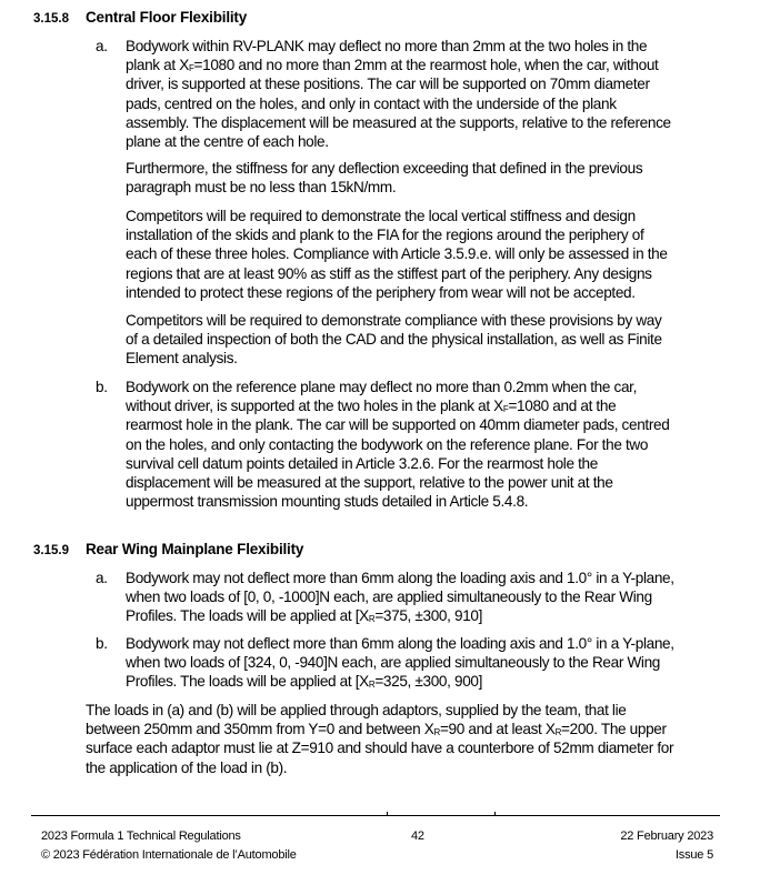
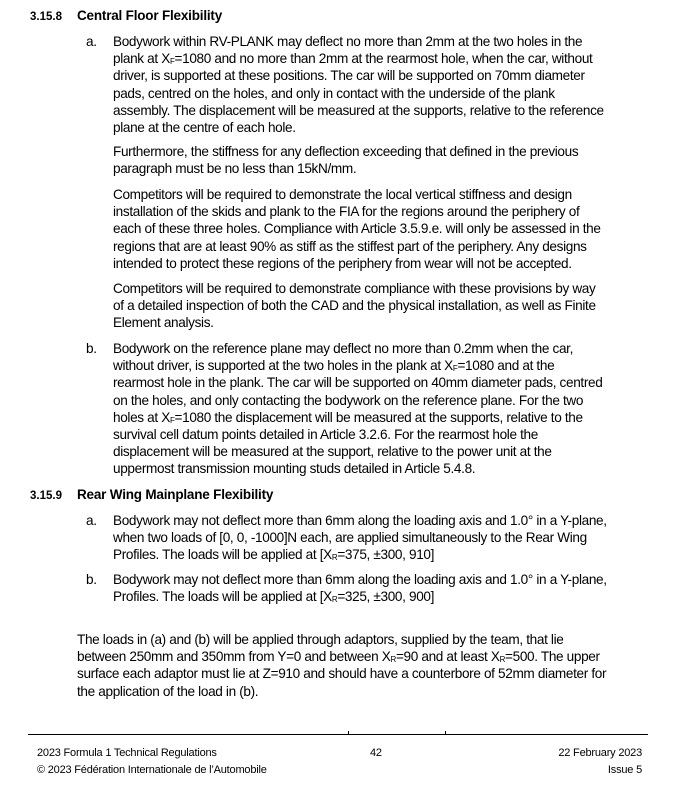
  3.15.8 Central Floor Flexibility
  a.
  Bodywork within RV-PLANK may deflect no more than 2mm at the two holes in the
  plank at XF=1080 and no more than 2mm at the rearmost hole, when the car, without
  driver, is supported at these positions. The car will be supported on 70mm diameter
  pads, centred on the holes, and only in contact with the underside of the plank
  assembly. The displacement will be measured at the supports, relative to the reference
  plane at the centre of each hole.
  Furthermore, the stiffness for any deflection exceeding that defined in the previous
  paragraph must be no less than 15kN/mm.
  Competitors will be required to demonstrate the local vertical stiffness and design
  installation of the skids and plank to the FIA for the regions around the periphery of
  each of these three holes. Compliance with Article 3.5.9.e. will only be assessed in the
  regions that are at least 90% as stiff as the stiffest part of the periphery. Any designs
  intended to protect these regions of the periphery from wear will not be accepted.
  Competitors will be required to demonstrate compliance with these provisions by way
  of a detailed inspection of both the CAD and the physical installation, as well as Finite
  Element analysis.
  b.
  Bodywork on the reference plane may deflect no more than 0.2mm when the car,
  without driver, is supported at the two holes in the plank at XF=1080 and at the
  rearmost hole in the plank. The car will be supported on 40mm diameter pads, centred
  on the holes, and only contacting the bodywork on the reference plane. For the two
+ holes at XF=1080 the displacement will be measured at the supports, relative to the
  survival cell datum points detailed in Article 3.2.6. For the rearmost hole the
  displacement will be measured at the support, relative to the power unit at the
  uppermost transmission mounting studs detailed in Article 5.4.8.
  3.15.9 Rear Wing Mainplane Flexibility
  a.
  Bodywork may not deflect more than 6mm along the loading axis and 1.0° in a Y-plane,
  when two loads of [0, 0, -1000]N each, are applied simultaneously to the Rear Wing
  Profiles. The loads will be applied at [XR=375, ±300, 910]
  b.
  Bodywork may not deflect more than 6mm along the loading axis and 1.0° in a Y-plane,
- when two loads of [324, 0, -940]N each, are applied simultaneously to the Rear Wing
  Profiles. The loads will be applied at [XR=325, ±300, 900]
  The loads in (a) and (b) will be applied through adaptors, supplied by the team, that lie
- between 250mm and 350mm from Y=0 and between XR=90 and at least XR=200. The upper
+ between 250mm and 350mm from Y=0 and between XR=90 and at least XR=500. The upper
  surface each adaptor must lie at Z=910 and should have a counterbore of 52mm diameter for
  the application of the load in (b).
  2023 Formula 1 Technical Regulations
  © 2023 Fédération Internationale de l’Automobile
  42
  22 February 2023
  Issue 5
